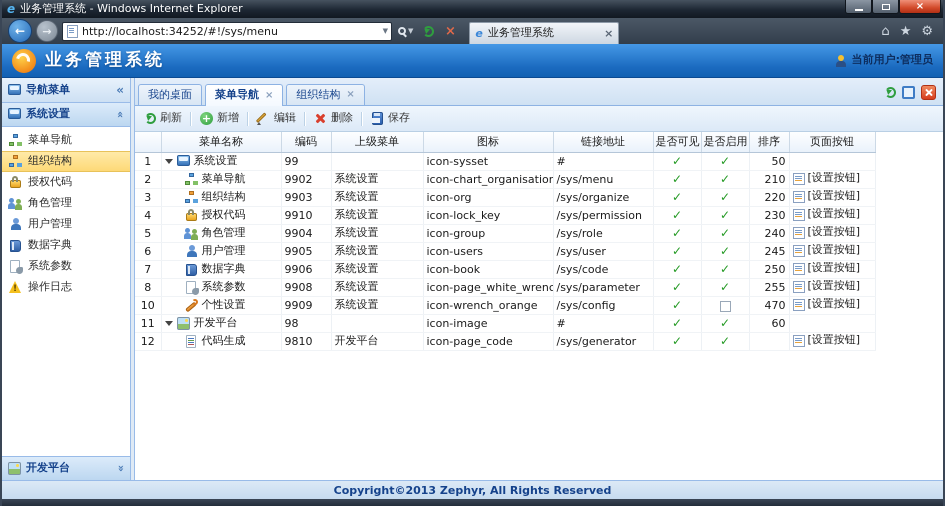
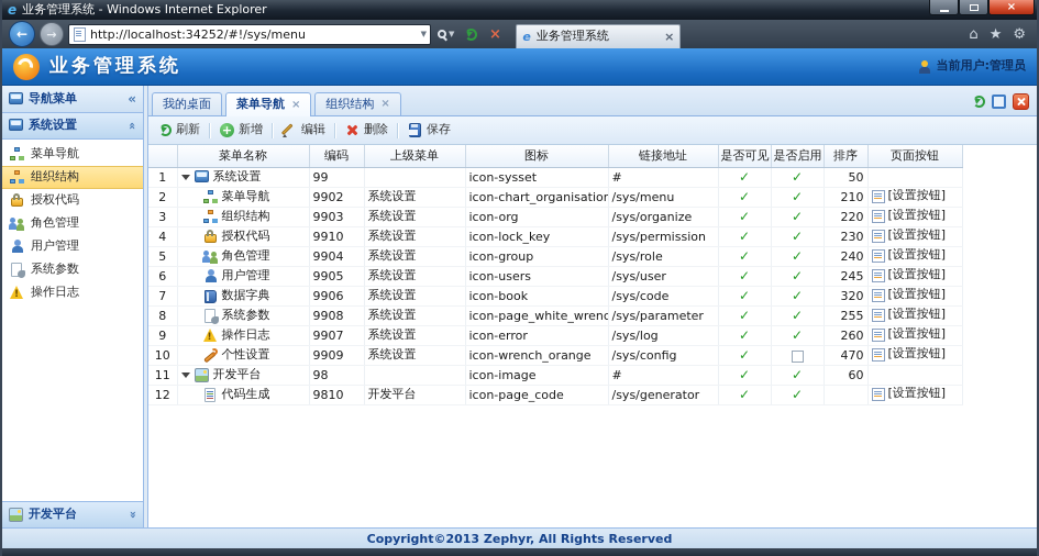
  e
  业务管理系统 - Windows Internet Explorer
  ×
  ←
  →
  http://localhost:34252/#!/sys/menu
  ▼
  ▼
  ×
  e
  业务管理系统
  ×
  ⌂
  ★
  ⚙
  业务管理系统
  当前用户:管理员
  导航菜单
  «
  系统设置
  菜单导航
  组织结构
  授权代码
  角色管理
  用户管理
- 数据字典
  系统参数
  操作日志
  开发平台
  我的桌面
  菜单导航
  ×
  组织结构
  ×
  刷新
  新增
  编辑
  删除
  保存
  	菜单名称	编码	上级菜单	图标	链接地址	是否可见	是否启用	排序	页面按钮
  1	系统设置	99		icon-sysset	#	✓	✓	50
  2	菜单导航	9902	系统设置	icon-chart_organisation	/sys/menu	✓	✓	210	[设置按钮]
  3	组织结构	9903	系统设置	icon-org	/sys/organize	✓	✓	220	[设置按钮]
  4	授权代码	9910	系统设置	icon-lock_key	/sys/permission	✓	✓	230	[设置按钮]
  5	角色管理	9904	系统设置	icon-group	/sys/role	✓	✓	240	[设置按钮]
  6	用户管理	9905	系统设置	icon-users	/sys/user	✓	✓	245	[设置按钮]
- 7	数据字典	9906	系统设置	icon-book	/sys/code	✓	✓	250	[设置按钮]
+ 7	数据字典	9906	系统设置	icon-book	/sys/code	✓	✓	320	[设置按钮]
  8	系统参数	9908	系统设置	icon-page_white_wrenc	/sys/parameter	✓	✓	255	[设置按钮]
+ 9	操作日志	9907	系统设置	icon-error	/sys/log	✓	✓	260	[设置按钮]
  10	个性设置	9909	系统设置	icon-wrench_orange	/sys/config	✓		470	[设置按钮]
  11	开发平台	98		icon-image	#	✓	✓	60
  12	代码生成	9810	开发平台	icon-page_code	/sys/generator	✓	✓		[设置按钮]
  Copyright©2013 Zephyr, All Rights Reserved
